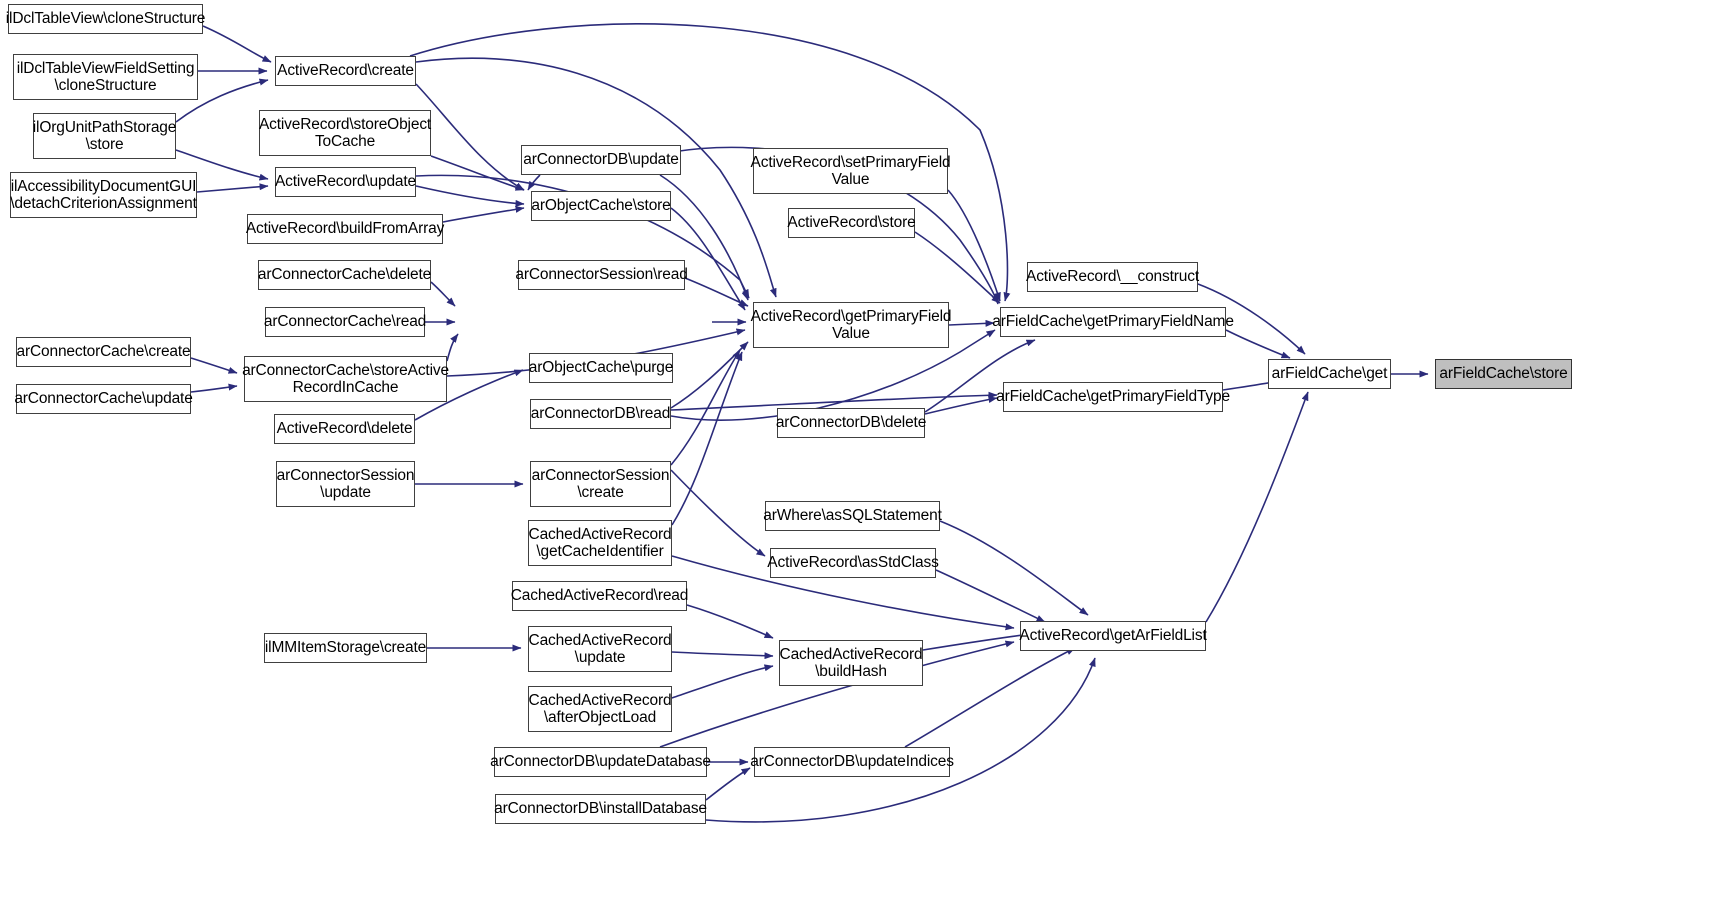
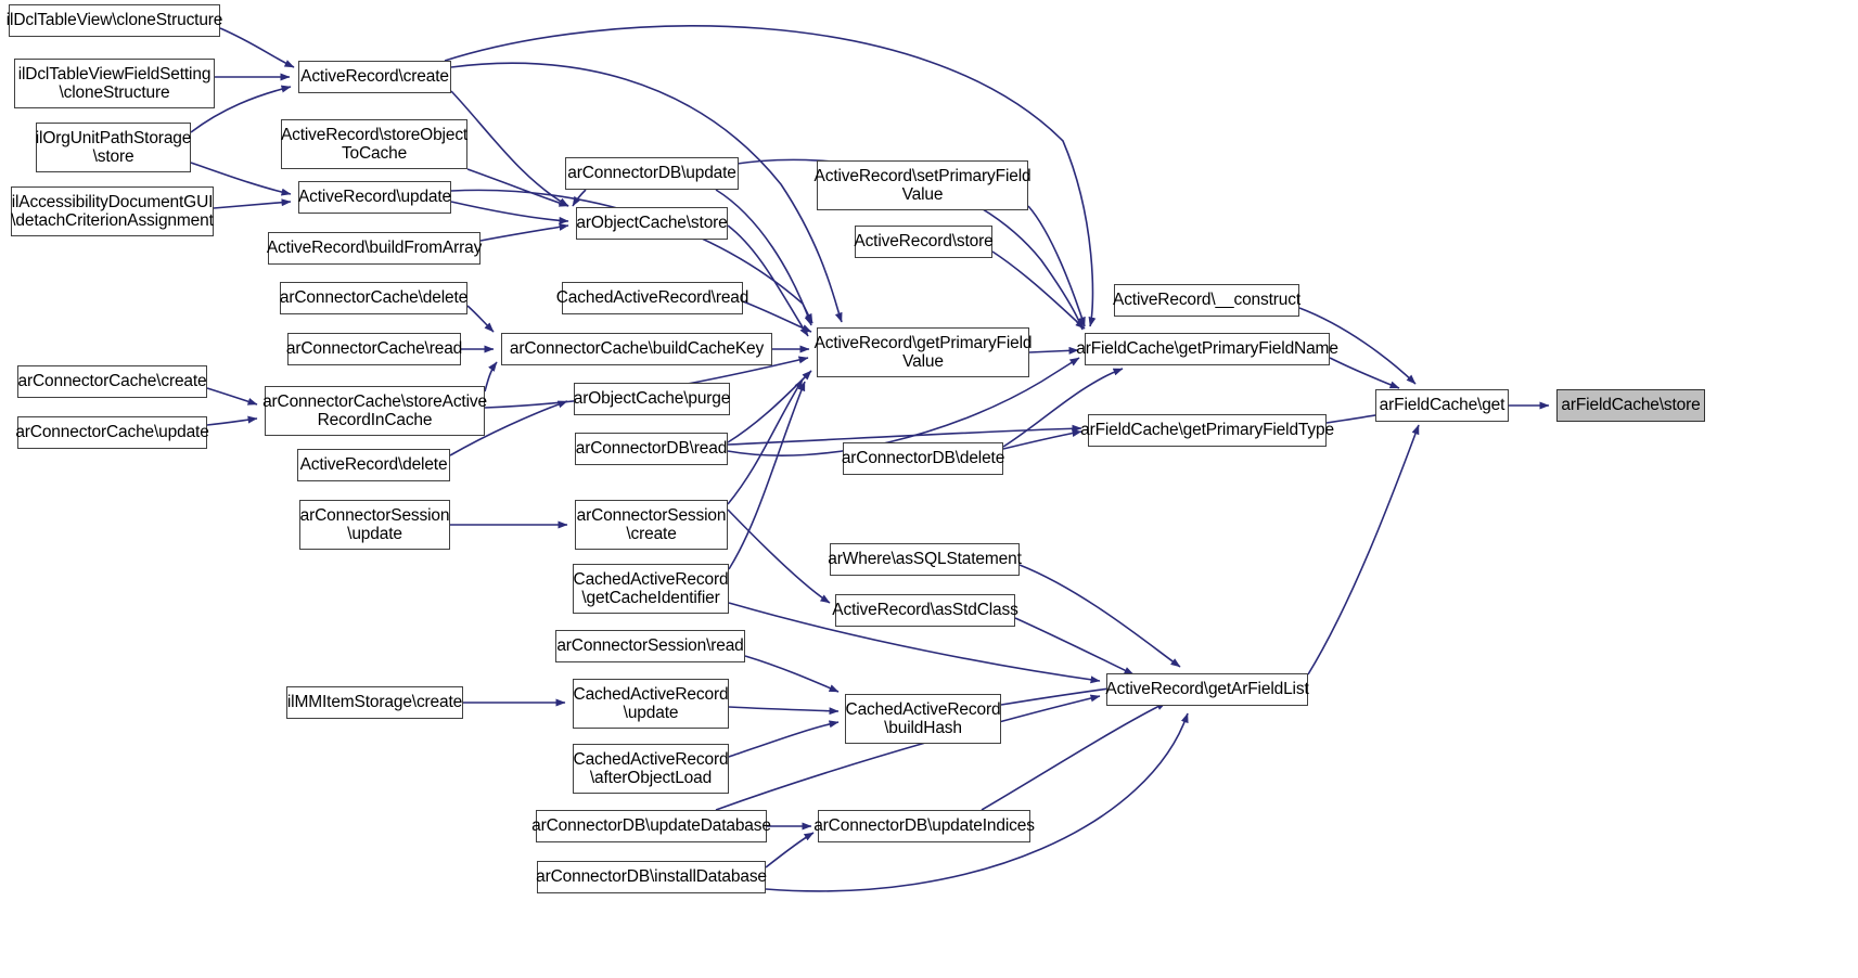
  ilDclTableView\cloneStructure
  ilDclTableViewFieldSetting
  \cloneStructure
  ilOrgUnitPathStorage
  \store
  ilAccessibilityDocumentGUI
  \detachCriterionAssignment
  ActiveRecord\create
  ActiveRecord\storeObject
  ToCache
  ActiveRecord\update
  ActiveRecord\buildFromArray
  arConnectorCache\delete
  arConnectorCache\read
  arConnectorCache\create
  arConnectorCache\update
  arConnectorCache\storeActive
  RecordInCache
  ActiveRecord\delete
  arConnectorSession
  \update
  ilMMItemStorage\create
  arConnectorDB\update
  arObjectCache\store
- arConnectorSession\read
+ CachedActiveRecord\read
+ arConnectorCache\buildCacheKey
  arObjectCache\purge
  arConnectorDB\read
  arConnectorSession
  \create
  CachedActiveRecord
  \getCacheIdentifier
- CachedActiveRecord\read
+ arConnectorSession\read
  CachedActiveRecord
  \update
  CachedActiveRecord
  \afterObjectLoad
  arConnectorDB\updateDatabase
  arConnectorDB\installDatabase
  ActiveRecord\setPrimaryField
  Value
  ActiveRecord\store
  ActiveRecord\getPrimaryField
  Value
  arWhere\asSQLStatement
  ActiveRecord\asStdClass
  CachedActiveRecord
  \buildHash
  arConnectorDB\delete
  arConnectorDB\updateIndices
  ActiveRecord\__construct
  arFieldCache\getPrimaryFieldName
  arFieldCache\getPrimaryFieldType
  ActiveRecord\getArFieldList
  arFieldCache\get
  arFieldCache\store
